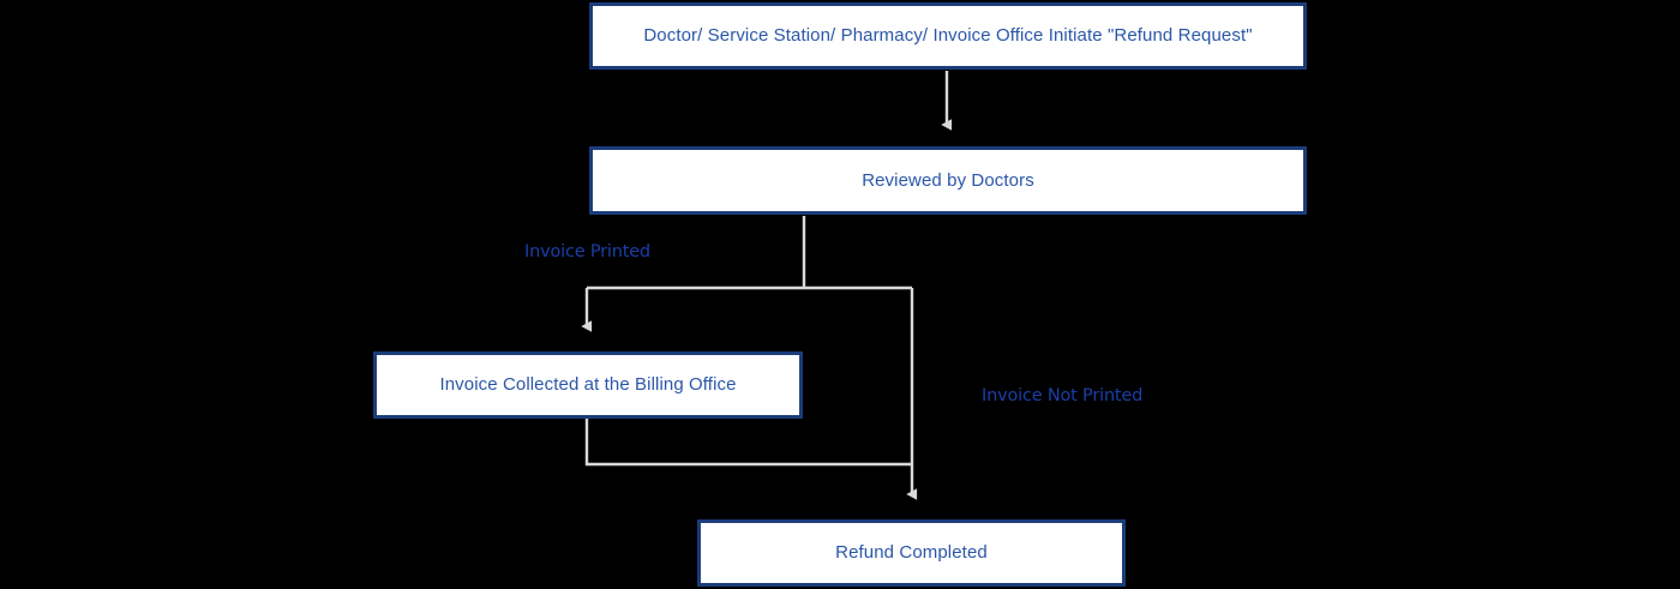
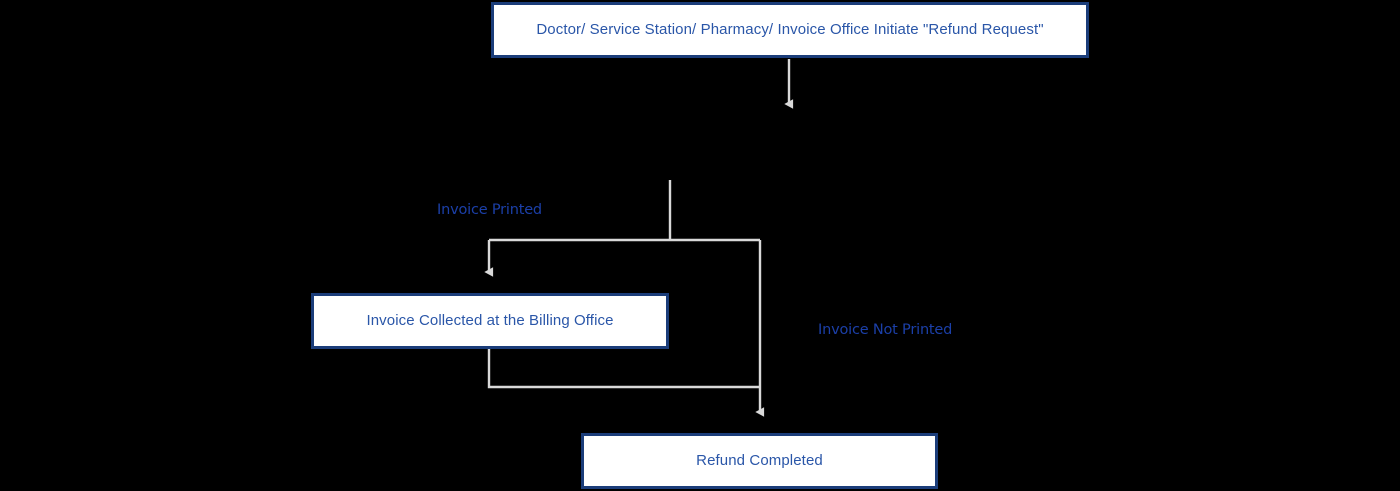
  Doctor/ Service Station/ Pharmacy/ Invoice Office Initiate "Refund Request"
- Reviewed by Doctors
  Invoice Collected at the Billing Office
  Refund Completed
  Invoice Printed
  Invoice Not Printed
